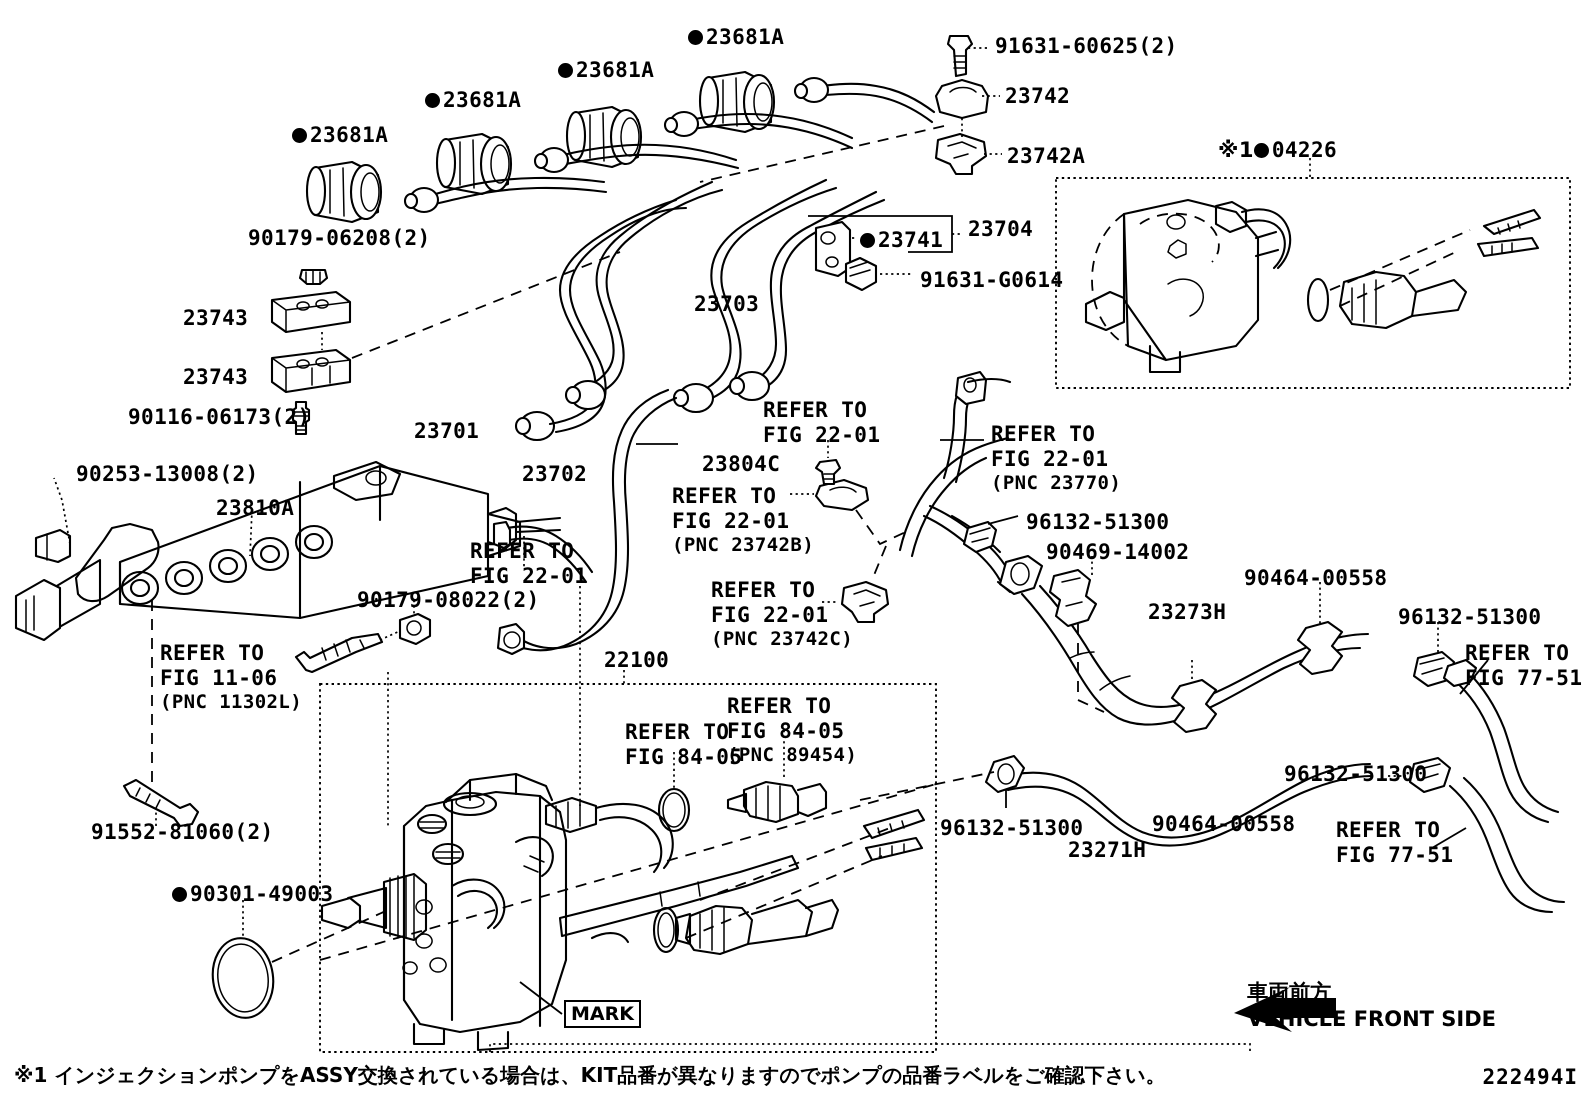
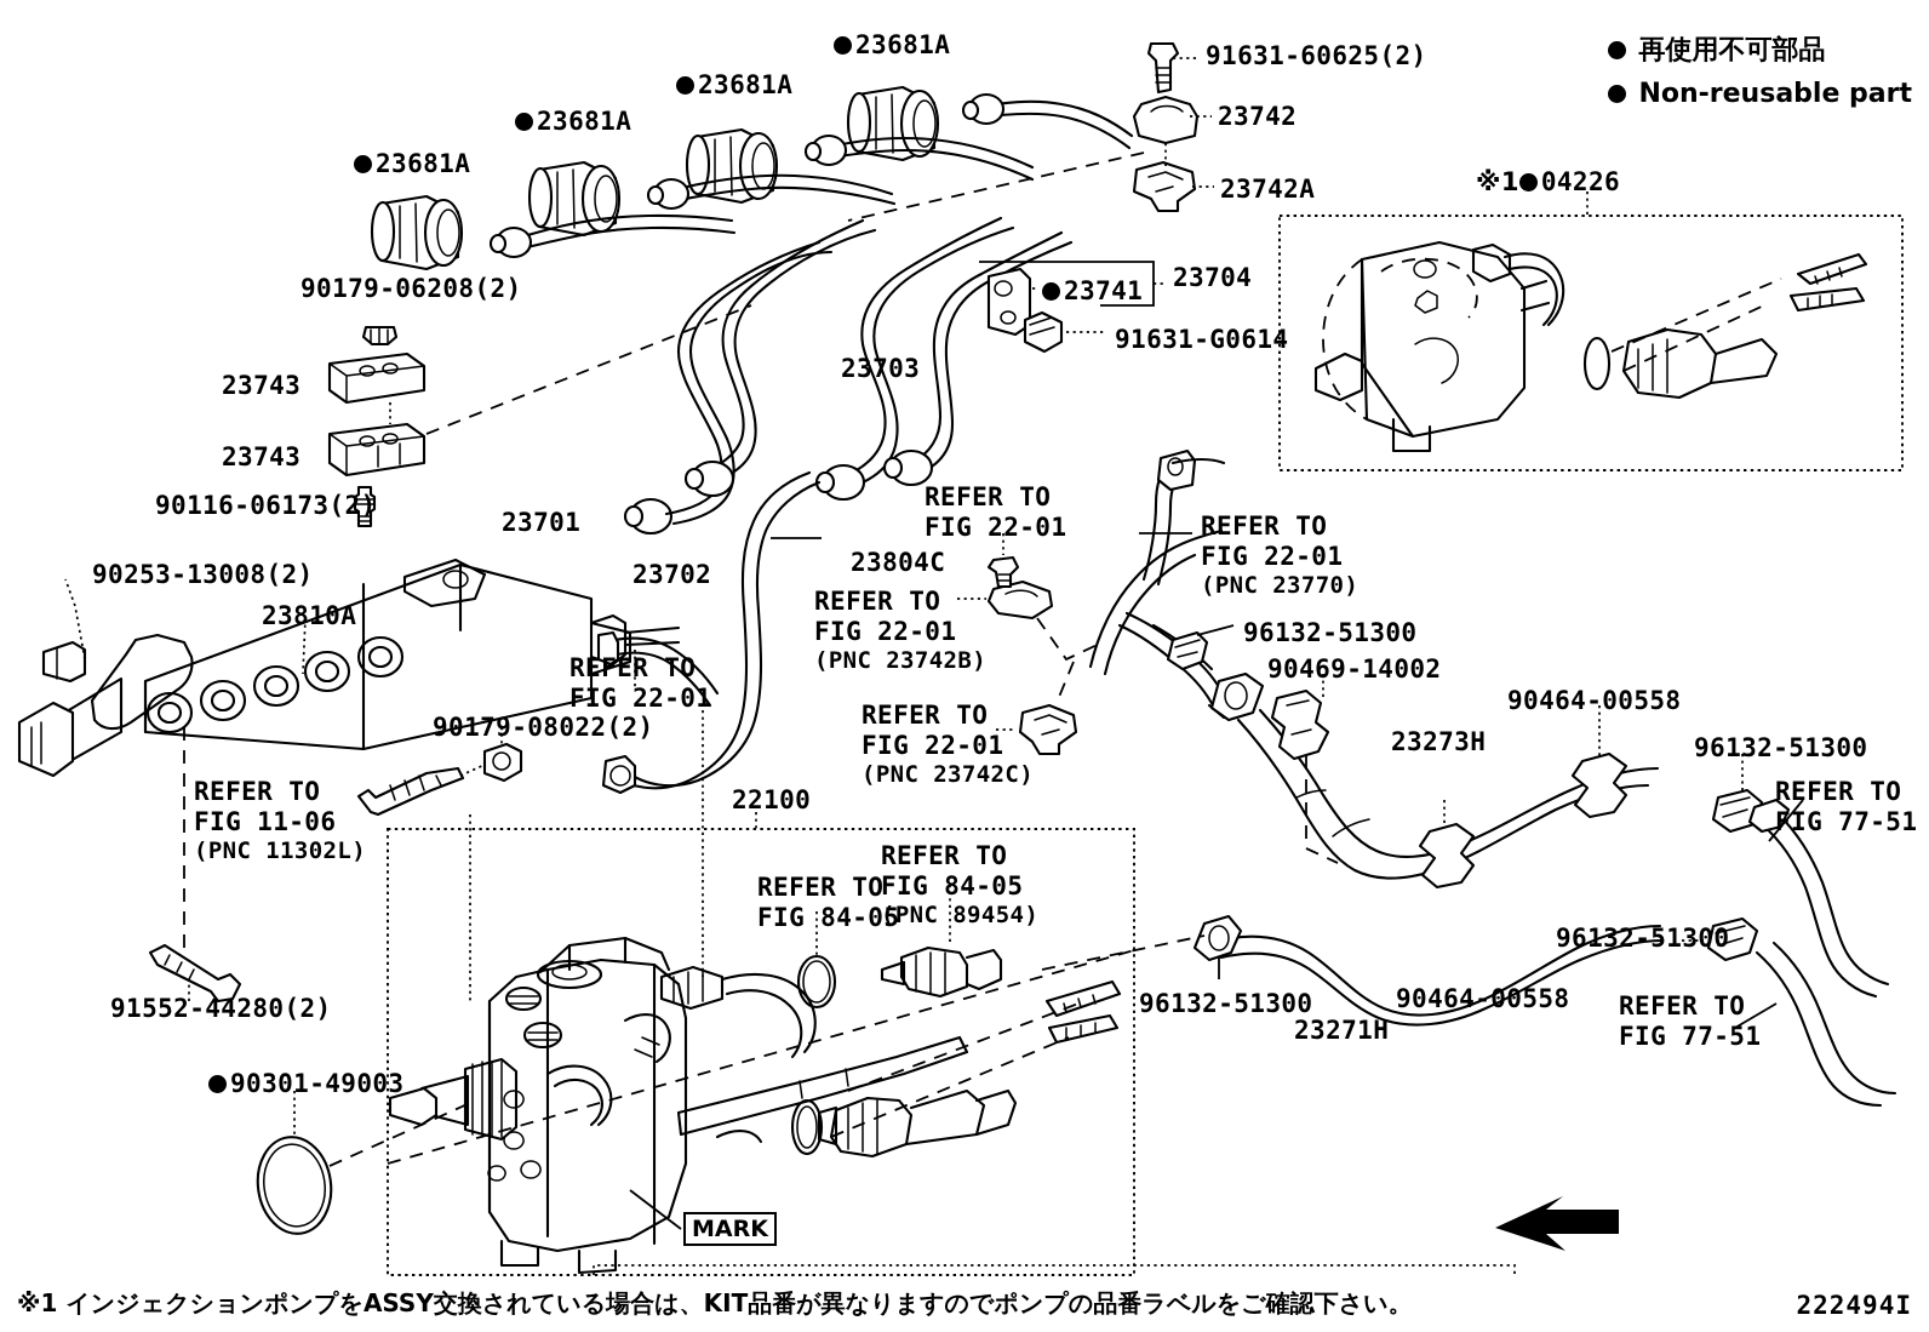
+ 再使用不可部品
+ Non-reusable part
  ※1 04226
  MARK
  ※1 インジェクションポンプをASSY交換されている場合は、KIT品番が異なりますのでポンプの品番ラベルをご確認下さい。
  222494I
- 車両前方
- VEHICLE FRONT SIDE
  23681A
  23681A
  23681A
  23681A
  90179-06208(2)
  23743
  23743
  90116-06173(2)
  90253-13008(2)
  23810A
  23701
  23702
  23703
  23804C
  90179-08022(2)
- 91552-81060(2)
+ 91552-44280(2)
  22100
  90301-49003
  91631-60625(2)
  23742
  23742A
  23704
  23741
  91631-G0614
  96132-51300
  90469-14002
  23273H
  90464-00558
  96132-51300
  96132-51300
  90464-00558
  96132-51300
  23271H
  REFER TO
  FIG 22-01
  REFER TO
  FIG 11-06
  (PNC 11302L)
  REFER TO
  FIG 22-01
  REFER TO
  FIG 22-01
  (PNC 23742B)
  REFER TO
  FIG 22-01
  (PNC 23742C)
  REFER TO
  FIG 22-01
  (PNC 23770)
  REFER TO
  FIG 84-05
  REFER TO
  FIG 84-05
  (PNC 89454)
  REFER TO
  FIG 77-51
  REFER TO
  FIG 77-51
